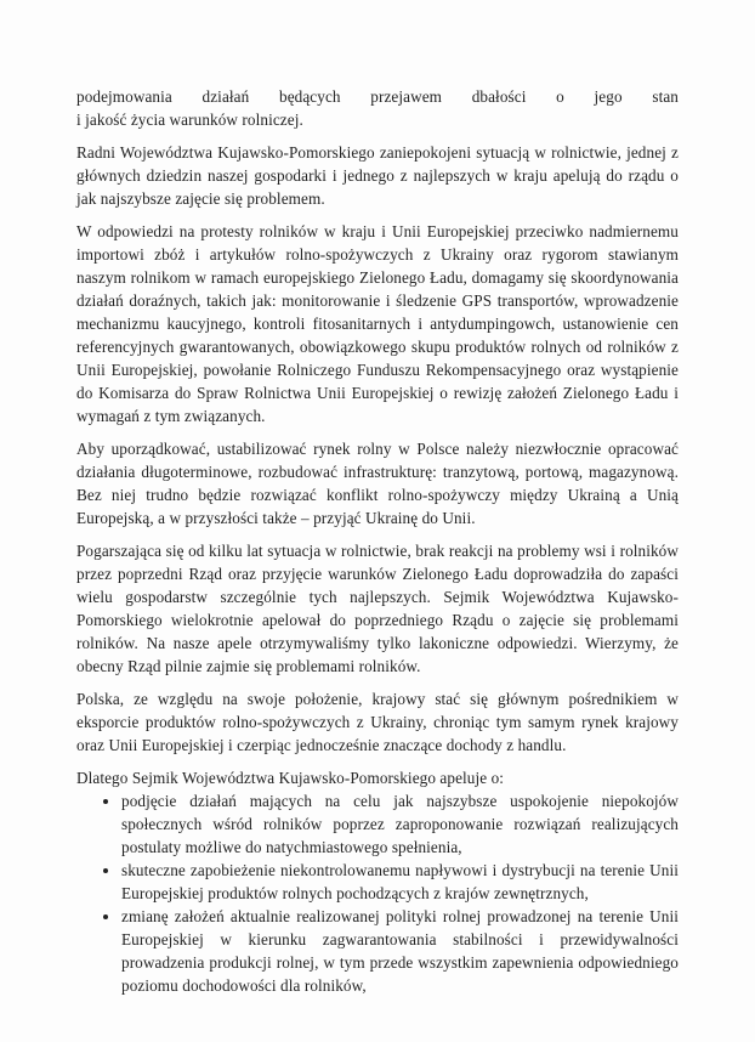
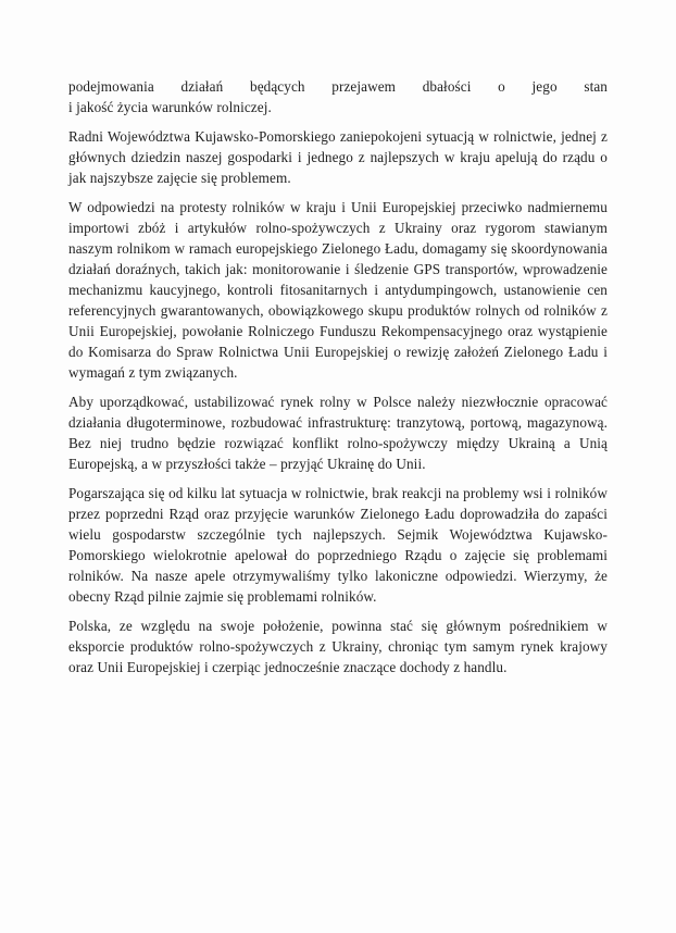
  podejmowania działań będących przejawem dbałości o jego stan
  i jakość życia warunków rolniczej.
  Radni Województwa Kujawsko-Pomorskiego zaniepokojeni sytuacją w rolnictwie, jednej z głównych dziedzin naszej gospodarki i jednego z najlepszych w kraju apelują do rządu o jak najszybsze zajęcie się problemem.
  W odpowiedzi na protesty rolników w kraju i Unii Europejskiej przeciwko nadmiernemu importowi zbóż i artykułów rolno-spożywczych z Ukrainy oraz rygorom stawianym naszym rolnikom w ramach europejskiego Zielonego Ładu, domagamy się skoordynowania działań doraźnych, takich jak: monitorowanie i śledzenie GPS transportów, wprowadzenie mechanizmu kaucyjnego, kontroli fitosanitarnych i antydumpingowch, ustanowienie cen referencyjnych gwarantowanych, obowiązkowego skupu produktów rolnych od rolników z Unii Europejskiej, powołanie Rolniczego Funduszu Rekompensacyjnego oraz wystąpienie do Komisarza do Spraw Rolnictwa Unii Europejskiej o rewizję założeń Zielonego Ładu i wymagań z tym związanych.
  Aby uporządkować, ustabilizować rynek rolny w Polsce należy niezwłocznie opracować działania długoterminowe, rozbudować infrastrukturę: tranzytową, portową, magazynową. Bez niej trudno będzie rozwiązać konflikt rolno-spożywczy między Ukrainą a Unią Europejską, a w przyszłości także – przyjąć Ukrainę do Unii.
  Pogarszająca się od kilku lat sytuacja w rolnictwie, brak reakcji na problemy wsi i rolników przez poprzedni Rząd oraz przyjęcie warunków Zielonego Ładu doprowadziła do zapaści wielu gospodarstw szczególnie tych najlepszych. Sejmik Województwa Kujawsko-Pomorskiego wielokrotnie apelował do poprzedniego Rządu o zajęcie się problemami rolników. Na nasze apele otrzymywaliśmy tylko lakoniczne odpowiedzi. Wierzymy, że obecny Rząd pilnie zajmie się problemami rolników.
- Polska, ze względu na swoje położenie, krajowy stać się głównym pośrednikiem w eksporcie produktów rolno-spożywczych z Ukrainy, chroniąc tym samym rynek krajowy oraz Unii Europejskiej i czerpiąc jednocześnie znaczące dochody z handlu.
+ Polska, ze względu na swoje położenie, powinna stać się głównym pośrednikiem w eksporcie produktów rolno-spożywczych z Ukrainy, chroniąc tym samym rynek krajowy oraz Unii Europejskiej i czerpiąc jednocześnie znaczące dochody z handlu.
- Dlatego Sejmik Województwa Kujawsko-Pomorskiego apeluje o:
- podjęcie działań mających na celu jak najszybsze uspokojenie niepokojów społecznych wśród rolników poprzez zaproponowanie rozwiązań realizujących postulaty możliwe do natychmiastowego spełnienia,
- skuteczne zapobieżenie niekontrolowanemu napływowi i dystrybucji na terenie Unii Europejskiej produktów rolnych pochodzących z krajów zewnętrznych,
- zmianę założeń aktualnie realizowanej polityki rolnej prowadzonej na terenie Unii Europejskiej w kierunku zagwarantowania stabilności i przewidywalności prowadzenia produkcji rolnej, w tym przede wszystkim zapewnienia odpowiedniego poziomu dochodowości dla rolników,
